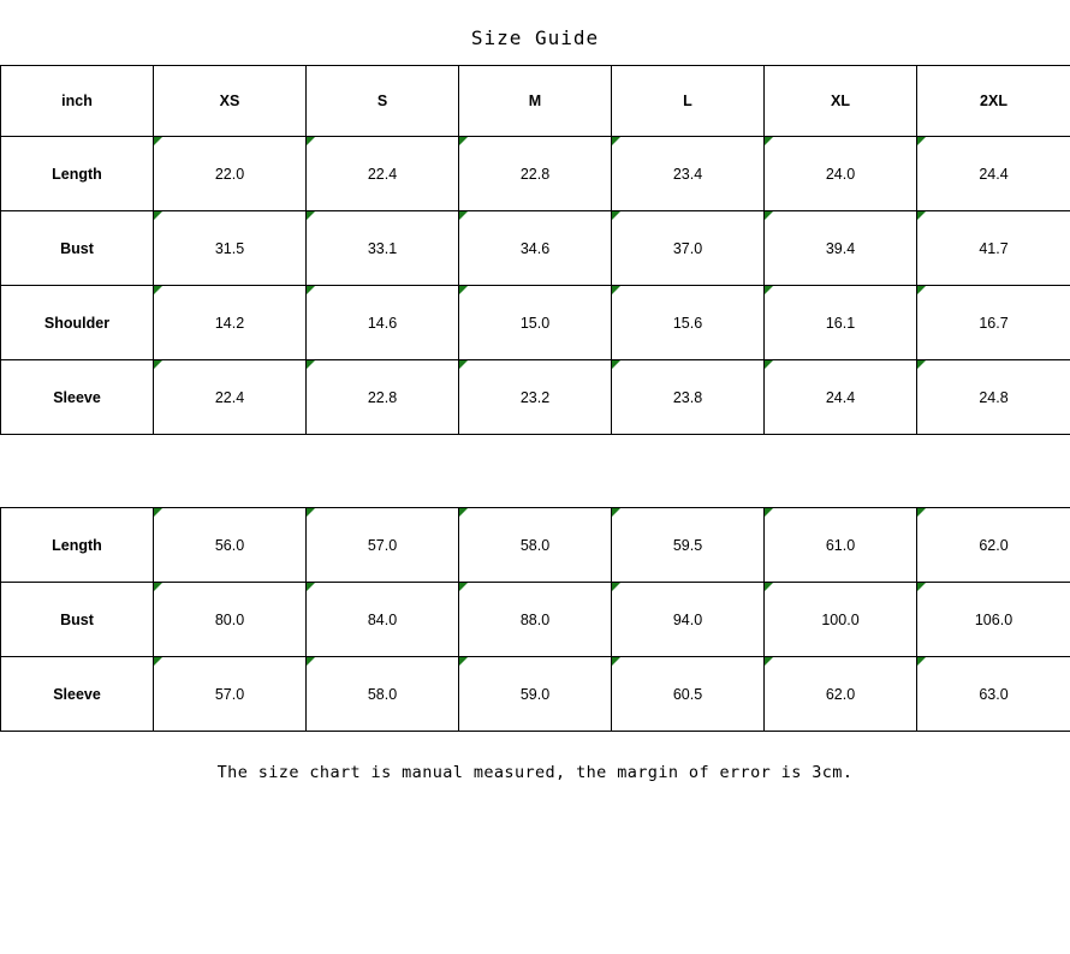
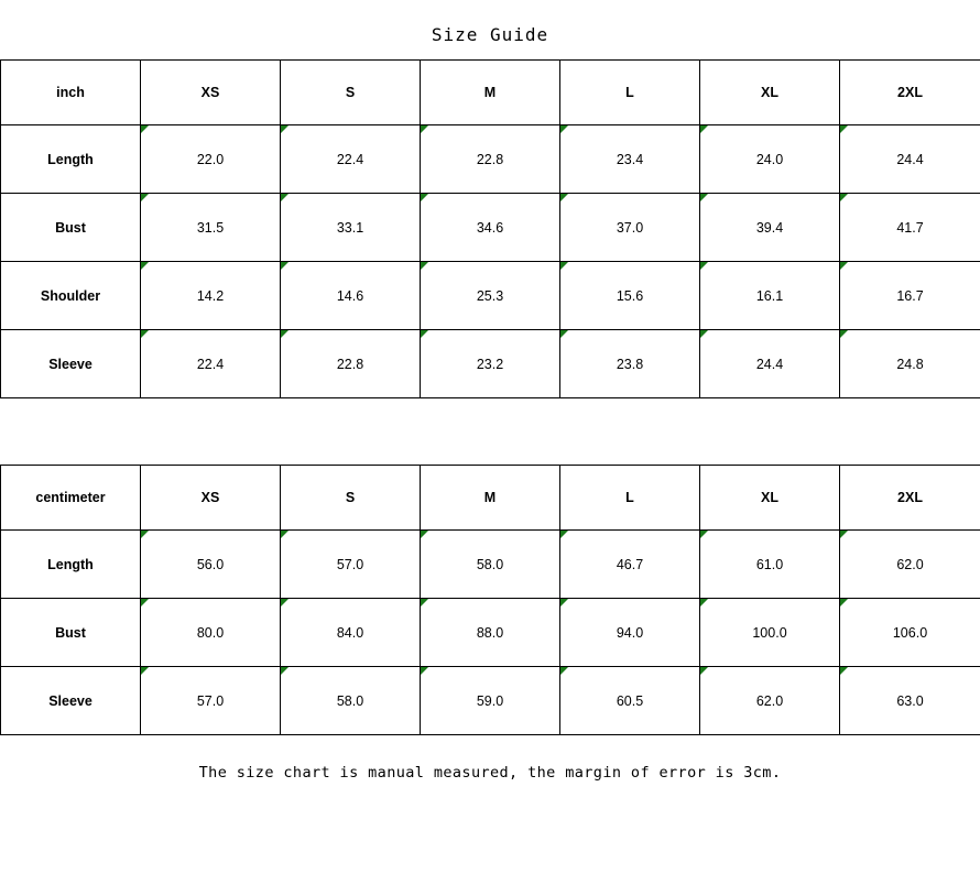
  Size Guide
  inch	XS	S	M	L	XL	2XL
  Length	22.0	22.4	22.8	23.4	24.0	24.4
  Bust	31.5	33.1	34.6	37.0	39.4	41.7
- Shoulder	14.2	14.6	15.0	15.6	16.1	16.7
+ Shoulder	14.2	14.6	25.3	15.6	16.1	16.7
  Sleeve	22.4	22.8	23.2	23.8	24.4	24.8
+ centimeter	XS	S	M	L	XL	2XL
- Length	56.0	57.0	58.0	59.5	61.0	62.0
+ Length	56.0	57.0	58.0	46.7	61.0	62.0
  Bust	80.0	84.0	88.0	94.0	100.0	106.0
  Sleeve	57.0	58.0	59.0	60.5	62.0	63.0
  The size chart is manual measured, the margin of error is 3cm.
